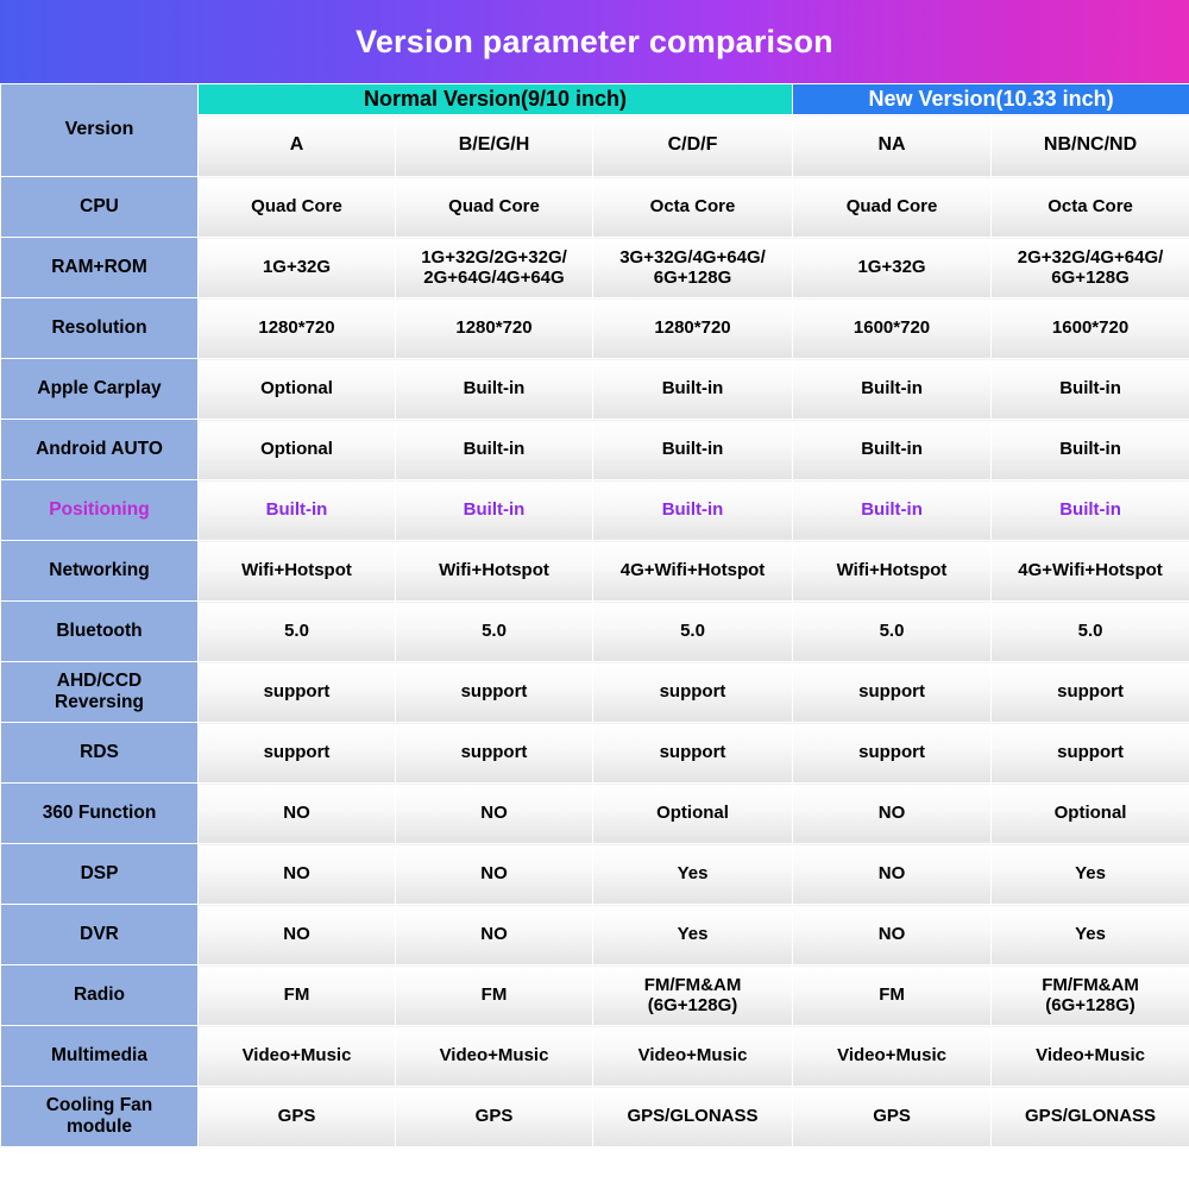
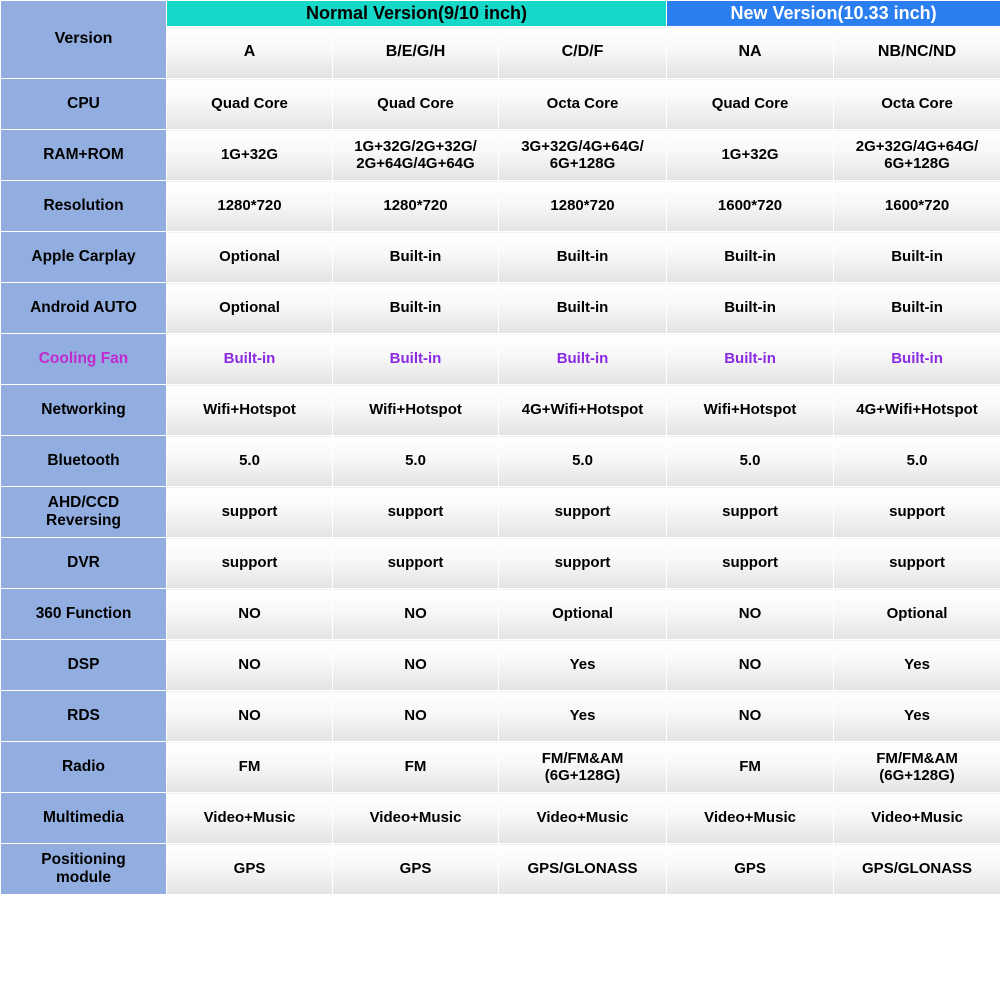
- Version parameter comparison
  Version	Normal Version(9/10 inch)	New Version(10.33 inch)
  A	B/E/G/H	C/D/F	NA	NB/NC/ND
  CPU	Quad Core	Quad Core	Octa Core	Quad Core	Octa Core
  RAM+ROM	1G+32G	1G+32G/2G+32G/2G+64G/4G+64G	3G+32G/4G+64G/6G+128G	1G+32G	2G+32G/4G+64G/6G+128G
  Resolution	1280*720	1280*720	1280*720	1600*720	1600*720
  Apple Carplay	Optional	Built-in	Built-in	Built-in	Built-in
  Android AUTO	Optional	Built-in	Built-in	Built-in	Built-in
- Positioning	Built-in	Built-in	Built-in	Built-in	Built-in
+ Cooling Fan	Built-in	Built-in	Built-in	Built-in	Built-in
  Networking	Wifi+Hotspot	Wifi+Hotspot	4G+Wifi+Hotspot	Wifi+Hotspot	4G+Wifi+Hotspot
  Bluetooth	5.0	5.0	5.0	5.0	5.0
  AHD/CCDReversing	support	support	support	support	support
- RDS	support	support	support	support	support
+ DVR	support	support	support	support	support
  360 Function	NO	NO	Optional	NO	Optional
  DSP	NO	NO	Yes	NO	Yes
- DVR	NO	NO	Yes	NO	Yes
+ RDS	NO	NO	Yes	NO	Yes
  Radio	FM	FM	FM/FM&AM(6G+128G)	FM	FM/FM&AM(6G+128G)
  Multimedia	Video+Music	Video+Music	Video+Music	Video+Music	Video+Music
- Cooling Fanmodule	GPS	GPS	GPS/GLONASS	GPS	GPS/GLONASS
+ Positioningmodule	GPS	GPS	GPS/GLONASS	GPS	GPS/GLONASS
